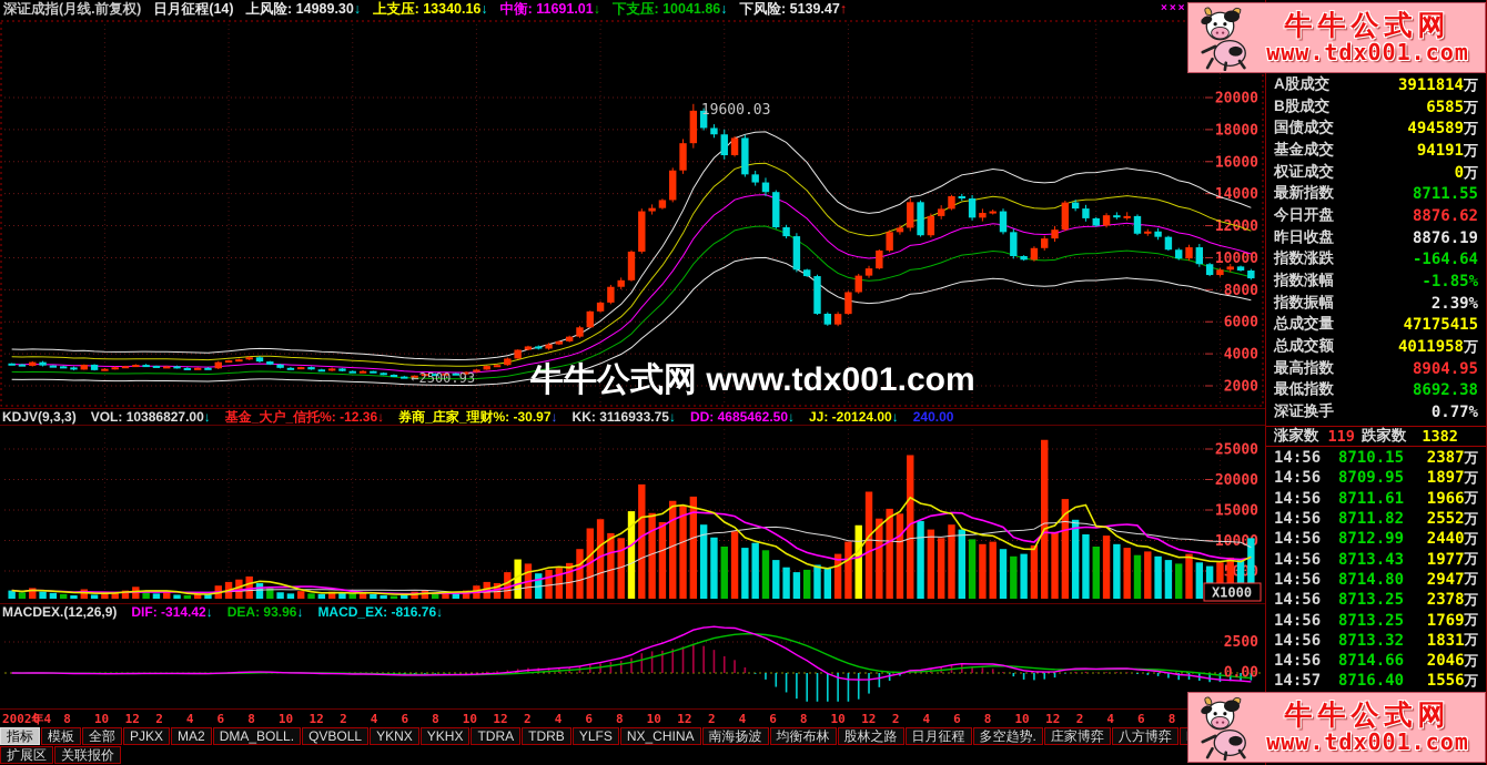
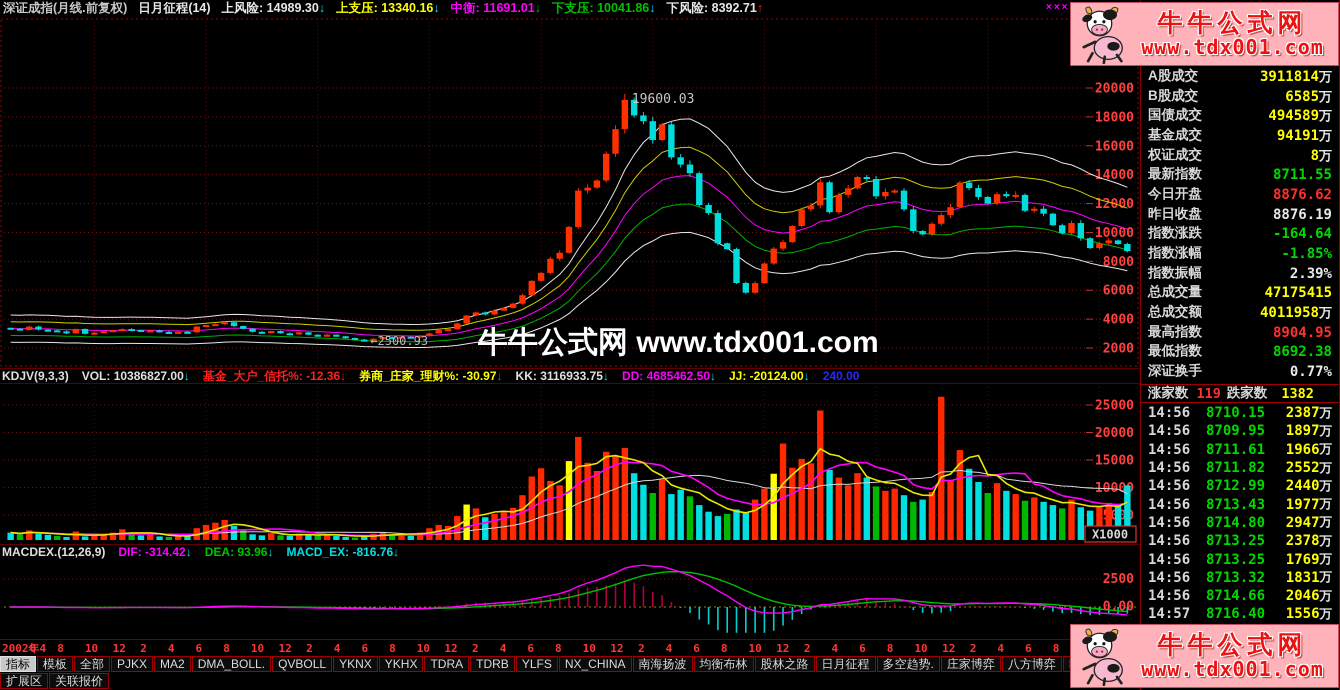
- 深证成指(月线.前复权) 日月征程(14) 上风险: 14989.30↓ 上支压: 13340.16↓ 中衡: 11691.01↓ 下支压: 10041.86↓ 下风险: 5139.47↑
+ 深证成指(月线.前复权) 日月征程(14) 上风险: 14989.30↓ 上支压: 13340.16↓ 中衡: 11691.01↓ 下支压: 10041.86↓ 下风险: 8392.71↑
  ×××
  20000
  18000
  16000
  14000
  12000
  10000
  8000
  6000
  4000
  2000
  19600.03
  ←2500.93
  牛牛公式网 www.tdx001.com
  KDJV(9,3,3) VOL: 10386827.00↓ 基金_大户_信托%: -12.36↓ 券商_庄家_理财%: -30.97↓ KK: 3116933.75↓ DD: 4685462.50↓ JJ: -20124.00↓ 240.00
  25000
  20000
  15000
  X1000
  MACDEX.(12,26,9) DIF: -314.42↓ DEA: 93.96↓ MACD_EX: -816.76↓
  2500
  0.00
  2002年4
  6
  8
  10
  12
  2
  4
  6
  8
  10
  12
  2
  4
  6
  8
  10
  12
  2
  4
  6
  8
  10
  12
  2
  4
  6
  8
  10
  12
  2
  4
  6
  8
  10
  12
  2
  4
  6
  8
  指标 模板 全部 PJKX MA2 DMA_BOLL. QVBOLL YKNX YKHX TDRA TDRB YLFS NX_CHINA 南海扬波 均衡布林 股林之路 日月征程 多空趋势. 庄家博弈 八方博弈
  扩展区 关联报价
  A股成交
  3911814万
  B股成交
  6585万
  国债成交
  494589万
  基金成交
  94191万
  权证成交
- 0万
+ 8万
  最新指数
  8711.55
  今日开盘
  8876.62
  昨日收盘
  8876.19
  指数涨跌
  -164.64
  指数涨幅
  -1.85%
  指数振幅
  2.39%
  总成交量
  47175415
  总成交额
  4011958万
  最高指数
  8904.95
  最低指数
  8692.38
  深证换手
  0.77%
  涨家数
  119
  跌家数
  1382
  14:56
  8710.15
  2387
  万
  14:56
  8709.95
  1897
  万
  14:56
  8711.61
  1966
  万
  14:56
  8711.82
  2552
  万
  14:56
  8712.99
  2440
  万
  14:56
  8713.43
  1977
  万
  14:56
  8714.80
  2947
  万
  14:56
  8713.25
  2378
  万
  14:56
  8713.25
  1769
  万
  14:56
  8713.32
  1831
  万
  14:56
  8714.66
  2046
  万
  14:57
  8716.40
  1556
  万
  牛牛公式网
  www.tdx001.com
  牛牛公式网
  www.tdx001.com
